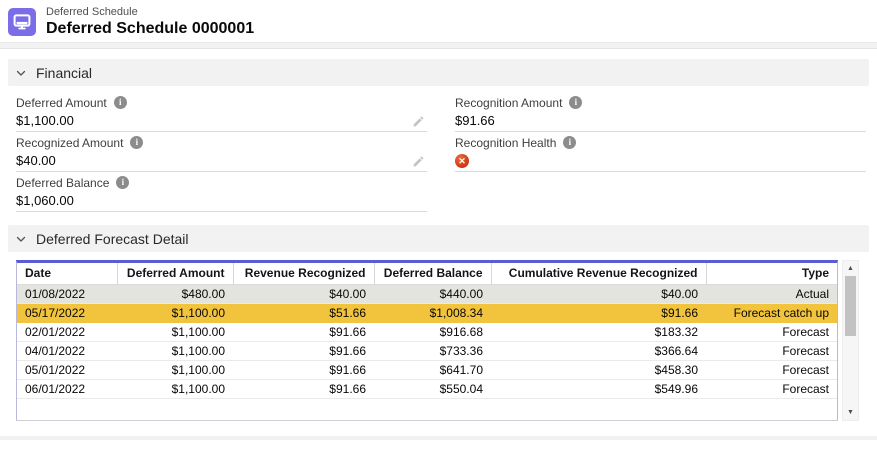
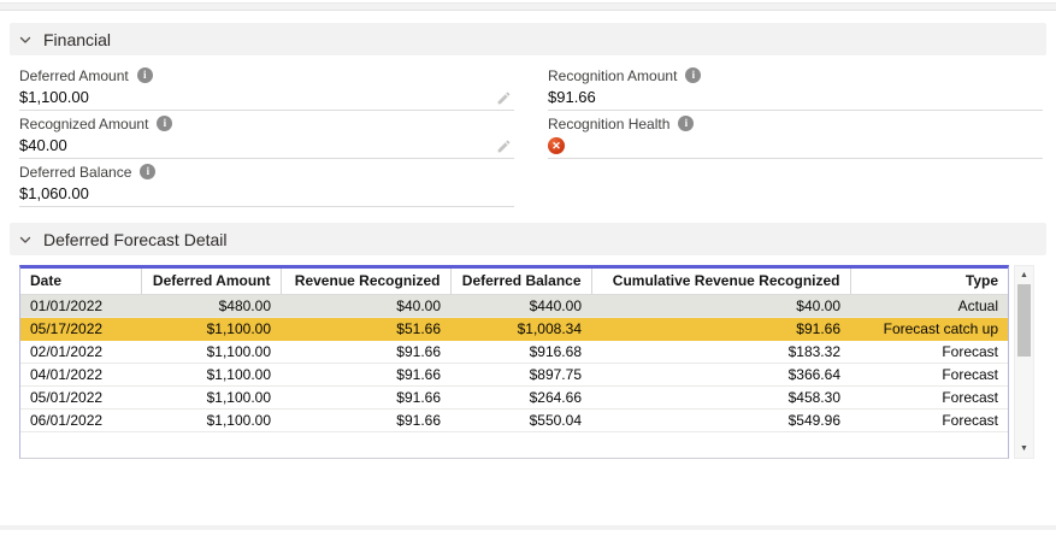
- Deferred Schedule
- Deferred Schedule 0000001
  Financial
  Deferred Amount
  i
  $1,100.00
  Recognized Amount
  i
  $40.00
  Deferred Balance
  i
  $1,060.00
  Recognition Amount
  i
  $91.66
  Recognition Health
  i
  ✕
  Deferred Forecast Detail
  Date	Deferred Amount	Revenue Recognized	Deferred Balance	Cumulative Revenue Recognized	Type
- 01/08/2022	$480.00	$40.00	$440.00	$40.00	Actual
+ 01/01/2022	$480.00	$40.00	$440.00	$40.00	Actual
  05/17/2022	$1,100.00	$51.66	$1,008.34	$91.66	Forecast catch up
  02/01/2022	$1,100.00	$91.66	$916.68	$183.32	Forecast
- 04/01/2022	$1,100.00	$91.66	$733.36	$366.64	Forecast
+ 04/01/2022	$1,100.00	$91.66	$897.75	$366.64	Forecast
- 05/01/2022	$1,100.00	$91.66	$641.70	$458.30	Forecast
+ 05/01/2022	$1,100.00	$91.66	$264.66	$458.30	Forecast
  06/01/2022	$1,100.00	$91.66	$550.04	$549.96	Forecast
